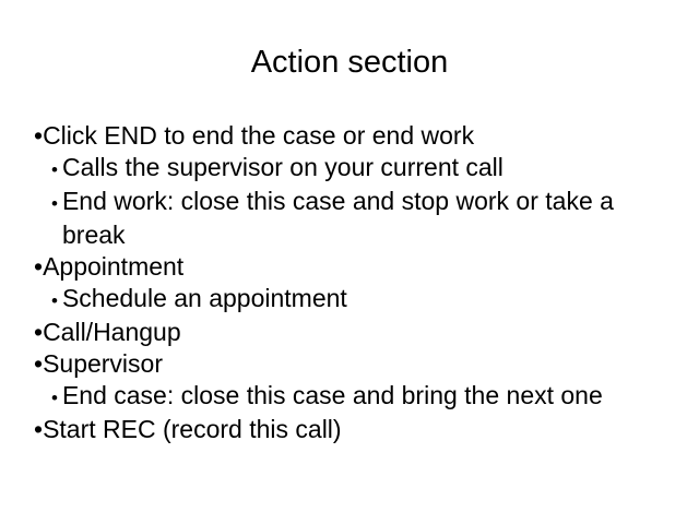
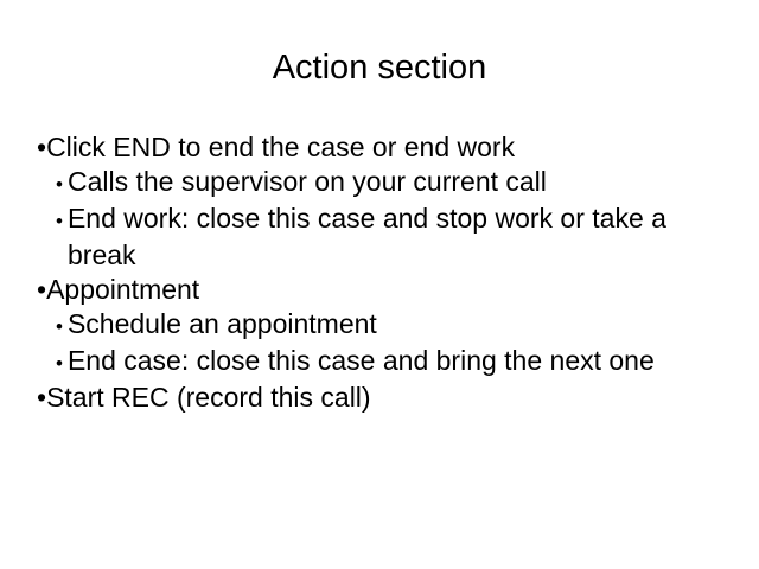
  Action section
  •Click END to end the case or end work
  • Calls the supervisor on your current call
  • End work: close this case and stop work or take a break
  •Appointment
  • Schedule an appointment
- •Call/Hangup
- •Supervisor
  • End case: close this case and bring the next one
  •Start REC (record this call)
